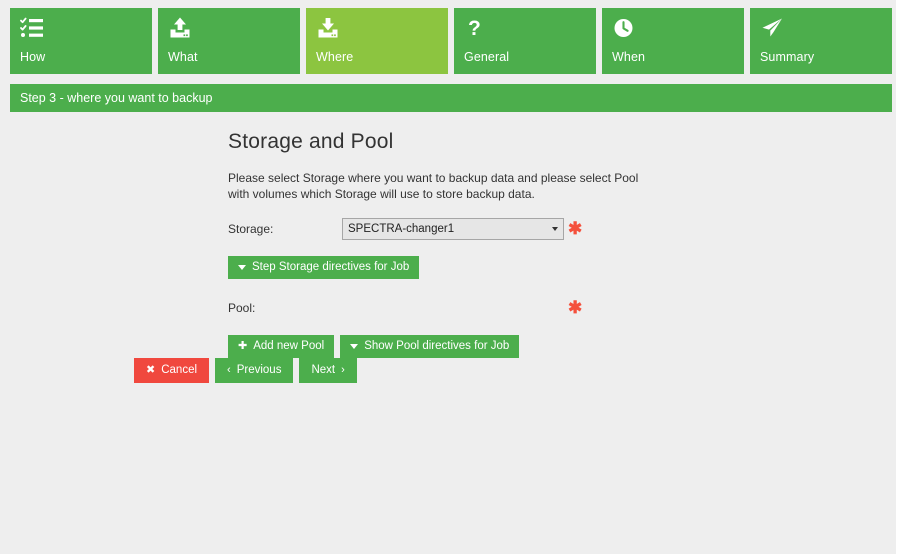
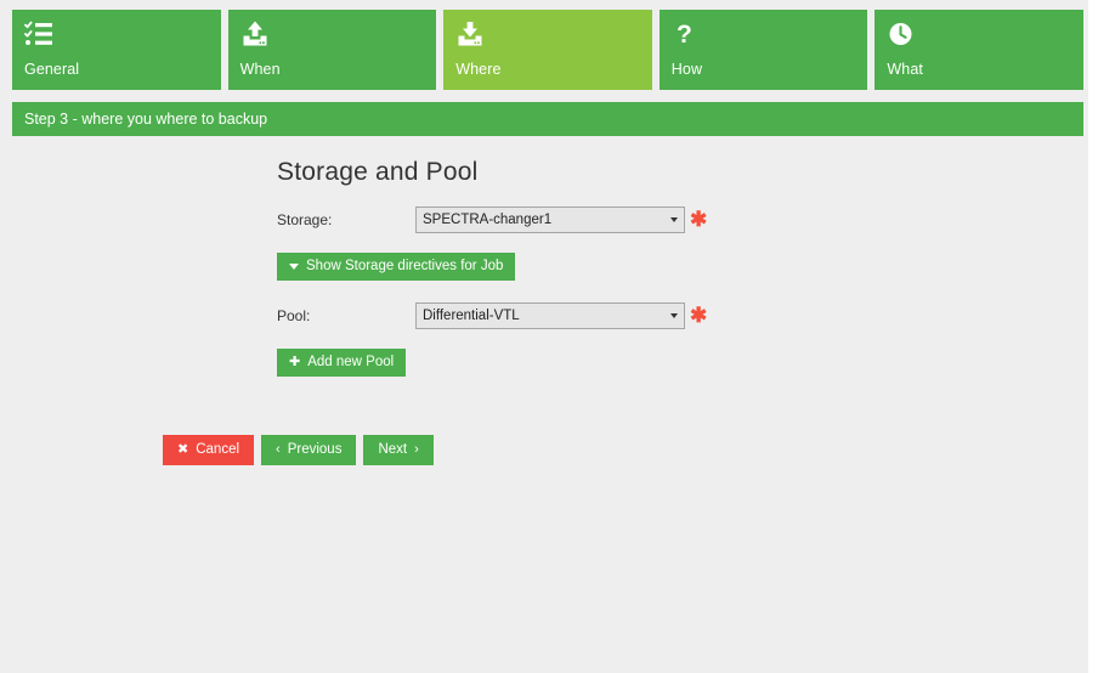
- How
+ General
- What
+ When
  Where
  ?
- General
+ How
- When
+ What
- Summary
- Step 3 - where you want to backup
+ Step 3 - where you where to backup
  Storage and Pool
- Please select Storage where you want to backup data and please select Pool with volumes which Storage will use to store backup data.
  Storage:
  SPECTRA-changer1
  ✱
- Step Storage directives for Job
+ Show Storage directives for Job
  Pool:
+ Differential-VTL
  ✱
  ✚
  Add new Pool
- Show Pool directives for Job
  ✖
  Cancel
  ‹
  Previous
  Next
  ›
